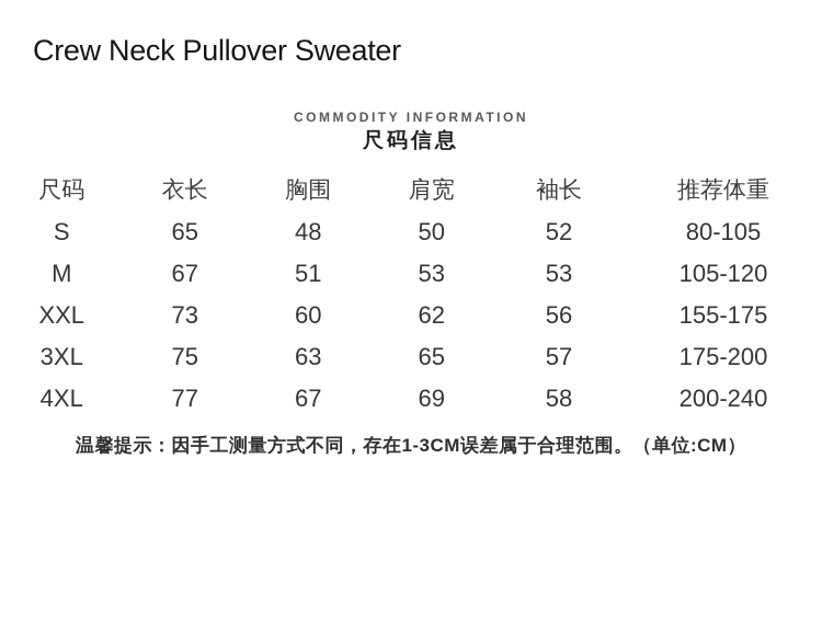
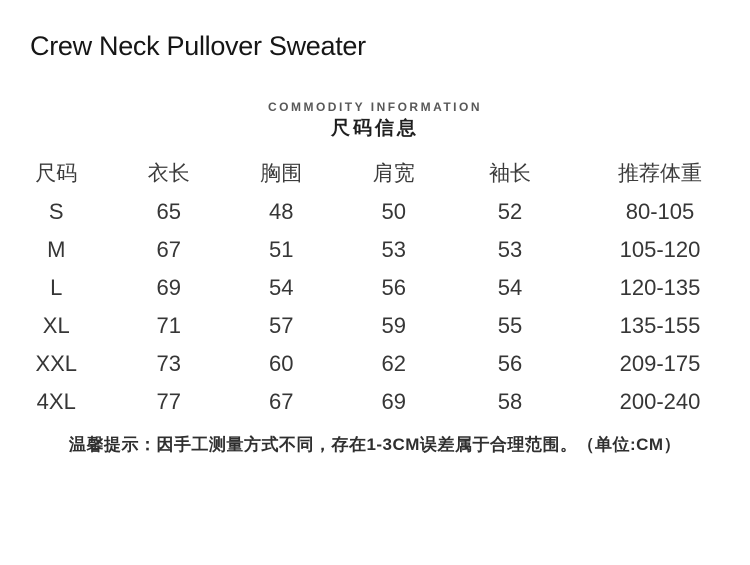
  Crew Neck Pullover Sweater
  COMMODITY INFORMATION
  尺码信息
  尺码	衣长	胸围	肩宽	袖长	推荐体重
  S	65	48	50	52	80-105
  M	67	51	53	53	105-120
+ L	69	54	56	54	120-135
+ XL	71	57	59	55	135-155
- XXL	73	60	62	56	155-175
+ XXL	73	60	62	56	209-175
- 3XL	75	63	65	57	175-200
  4XL	77	67	69	58	200-240
  温馨提示：因手工测量方式不同，存在1-3CM误差属于合理范围。（单位:CM）
